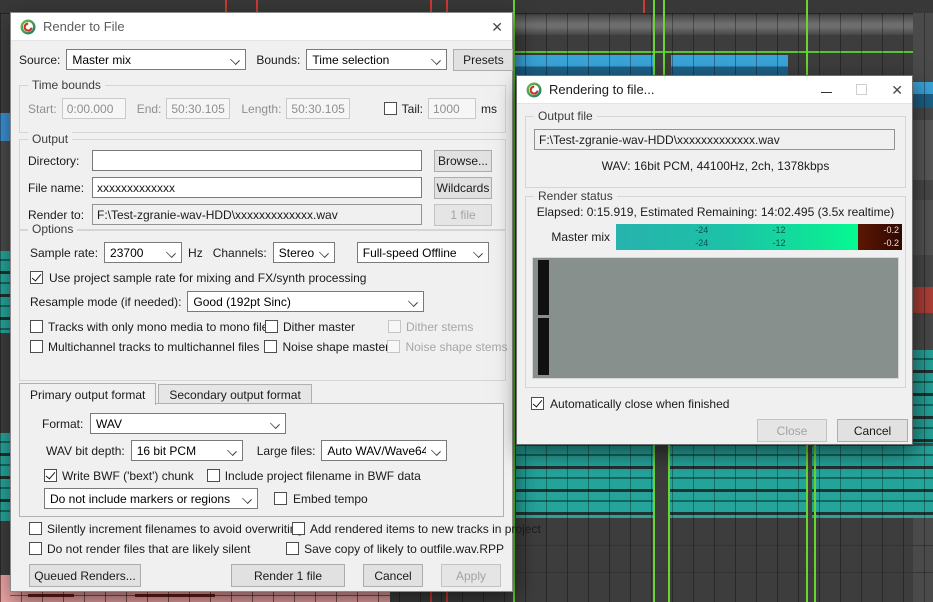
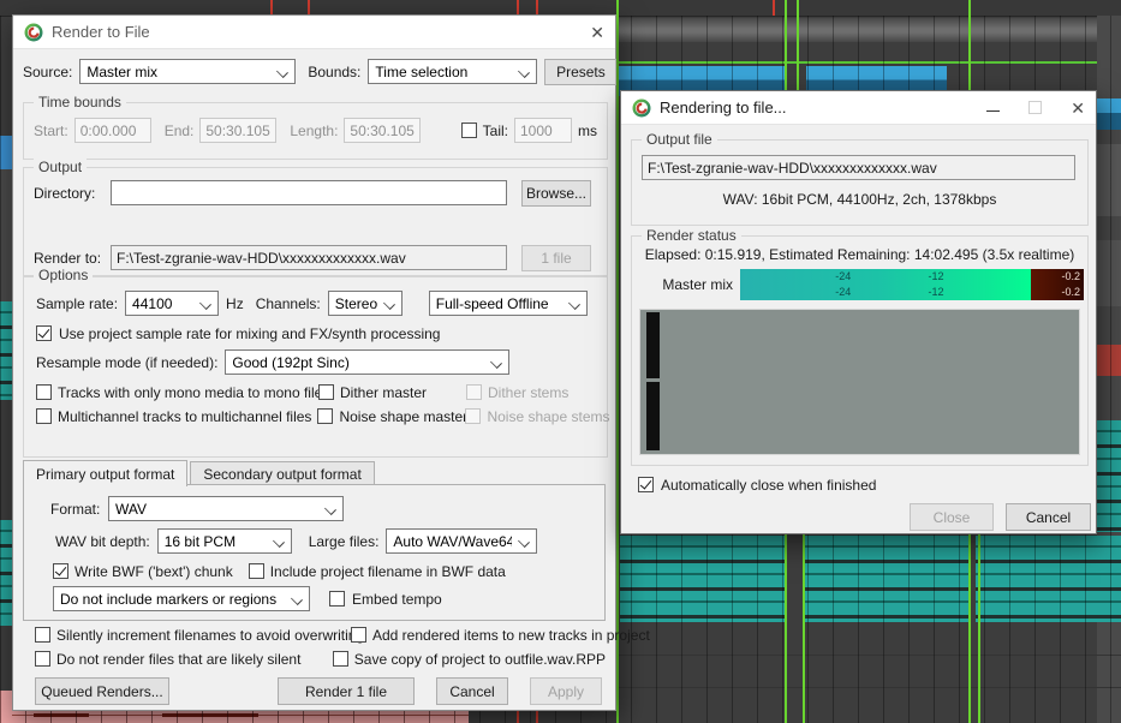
  Render to File
  ✕
  Source:
  Master mix
  Bounds:
  Time selection
  Presets
  Time bounds
  Start:
  0:00.000
  End:
  50:30.105
  Length:
  50:30.105
  Tail:
  1000
  ms
  Output
  Directory:
  Browse...
- File name:
- xxxxxxxxxxxxx
- Wildcards
  Render to:
  F:\Test-zgranie-wav-HDD\xxxxxxxxxxxxx.wav
  1 file
  Options
  Sample rate:
- 23700
+ 44100
  Hz
  Channels:
  Stereo
  Full-speed Offline
  Use project sample rate for mixing and FX/synth processing
  Resample mode (if needed):
  Good (192pt Sinc)
  Tracks with only mono media to mono fil
  Dither master
  Dither stems
  Multichannel tracks to multichannel files
  Noise shape maste
  Noise shape stems
  Primary output format
  Secondary output format
  Format:
  WAV
  WAV bit depth:
  16 bit PCM
  Large files:
  Auto WAV/Wave64
  Write BWF ('bext') chunk
  Include project filename in BWF data
  Do not include markers or regions
  Embed tempo
  Silently increment filenames to avoid overwriti
  Add rendered items to new tracks in project
  Do not render files that are likely silent
- Save copy of likely to outfile.wav.RPP
+ Save copy of project to outfile.wav.RPP
  Queued Renders...
  Render 1 file
  Cancel
  Apply
  Rendering to file...
  ✕
  Output file
  F:\Test-zgranie-wav-HDD\xxxxxxxxxxxxx.wav
  WAV: 16bit PCM, 44100Hz, 2ch, 1378kbps
  Render status
  Elapsed: 0:15.919, Estimated Remaining: 14:02.495 (3.5x realtime)
  Master mix
  -24
  -12
  -0.2
  -24
  -12
  -0.2
  Automatically close when finished
  Close
  Cancel
